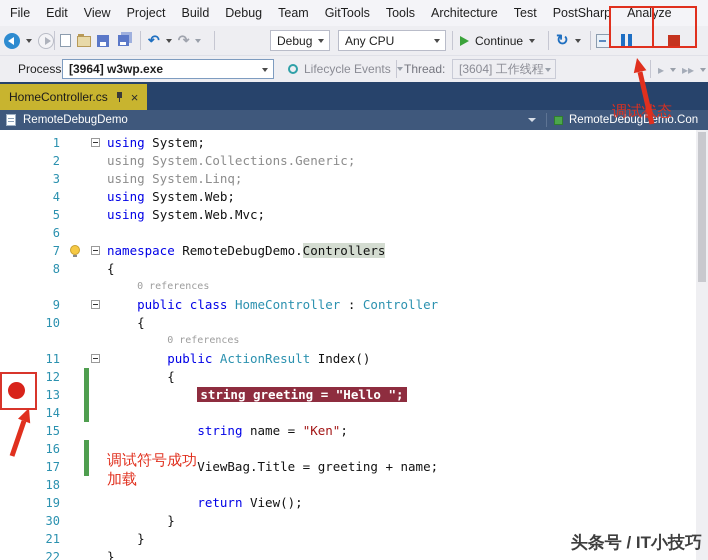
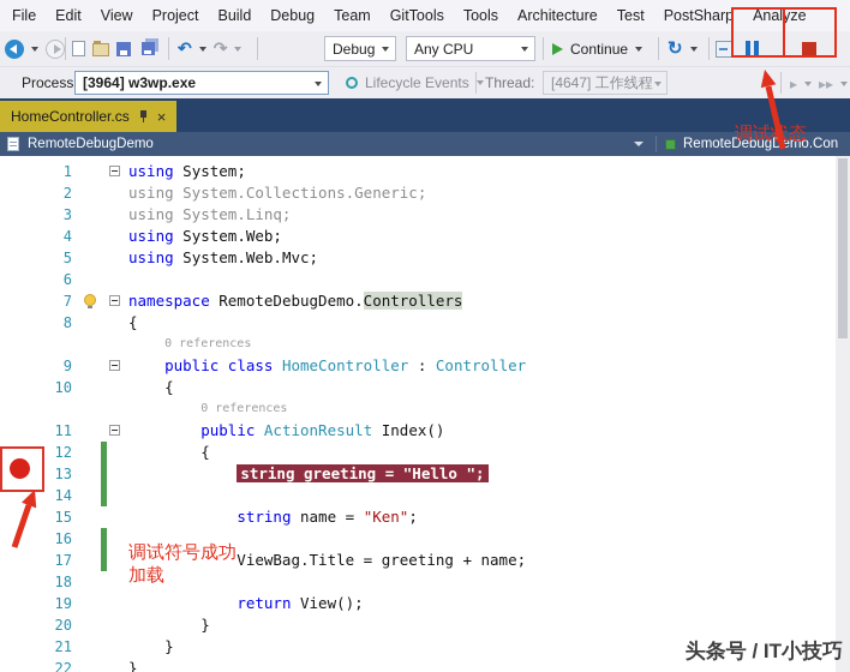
  File
  Edit
  View
  Project
  Build
  Debug
  Team
  GitTools
  Tools
  Architecture
  Test
  PostSharp
  Analyze
  Debug
  Any CPU
  Continue
  Process
  [3964] w3wp.exe
  Lifecycle Events
  Thread:
- [3604] 工作线程
+ [4647] 工作线程
  ▸
  ▸▸
  HomeController.cs
  RemoteDebugDemo
  RemoteDebugDemo.Con
  1
  using System;
  2
  using System.Collections.Generic;
  3
  using System.Linq;
  4
  using System.Web;
  5
  using System.Web.Mvc;
  6
  7
  namespace RemoteDebugDemo.Controllers
  8
  {
  0 references
  9
  public class HomeController : Controller
  10
  {
  0 references
  11
  public ActionResult Index()
  12
  {
  13
  string greeting = "Hello ";
  14
  15
  string name = "Ken";
  16
  17
  ViewBag.Title = greeting + name;
  18
  19
  return View();
- 30
+ 20
  }
  21
  }
  22
  }
  调试态
  调试符号成功
  加载
  头条号 / IT小技巧
